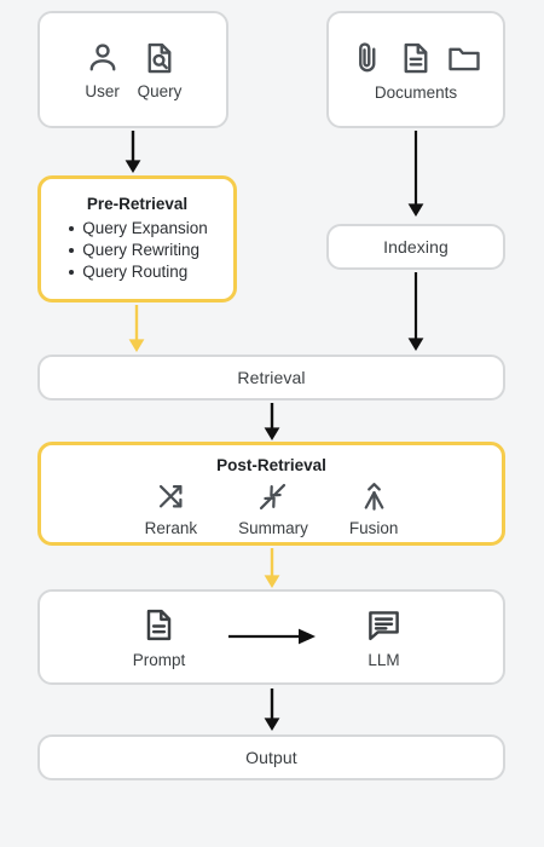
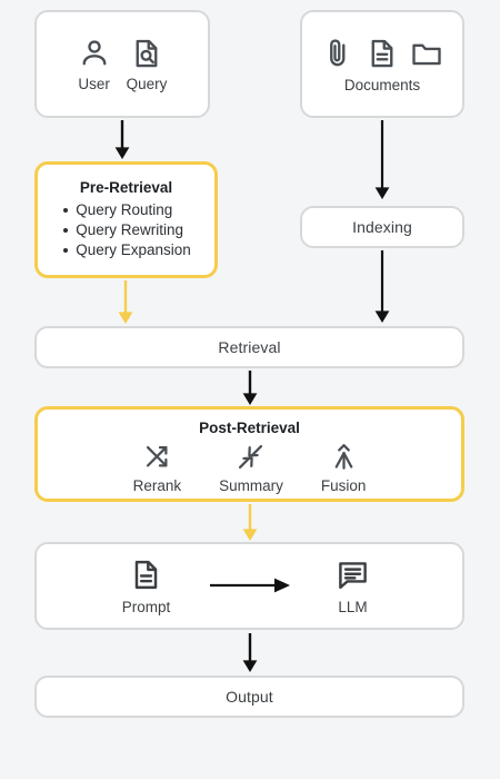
  User
  Query
  Documents
  Pre-Retrieval
- Query Expansion
+ Query Routing
  Query Rewriting
- Query Routing
+ Query Expansion
  Indexing
  Retrieval
  Post-Retrieval
  Rerank
  Summary
  Fusion
  Prompt
  LLM
  Output
